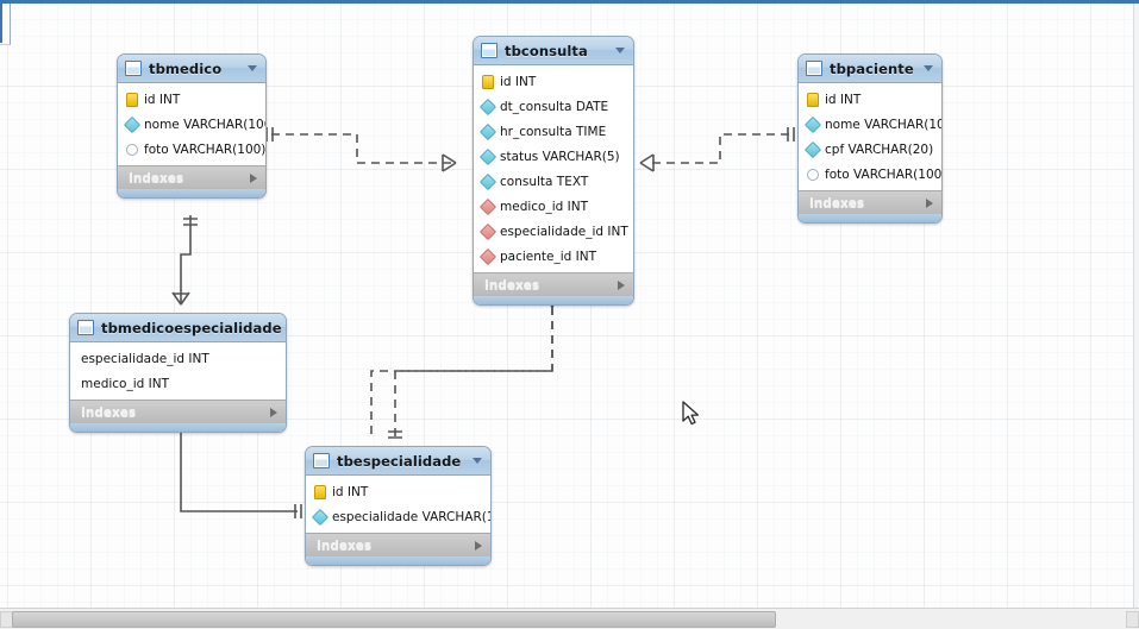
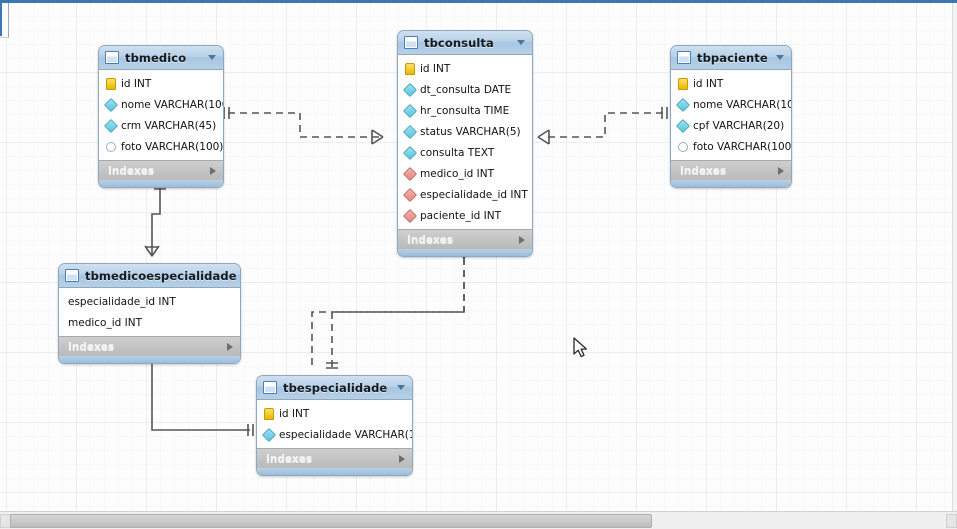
  tbmedico
  id INT
  nome VARCHAR(10
+ crm VARCHAR(45)
  foto VARCHAR(100)
  Indexes
  tbconsulta
  id INT
  dt_consulta DATE
  hr_consulta TIME
  status VARCHAR(5)
  consulta TEXT
  medico_id INT
  especialidade_id INT
  paciente_id INT
  Indexes
  tbpaciente
  id INT
  nome VARCHAR(10
  cpf VARCHAR(20)
  foto VARCHAR(100
  Indexes
  tbmedicoespecialidade
  especialidade_id INT
  medico_id INT
  Indexes
  tbespecialidade
  id INT
  especialidade VARCHAR(
  Indexes
